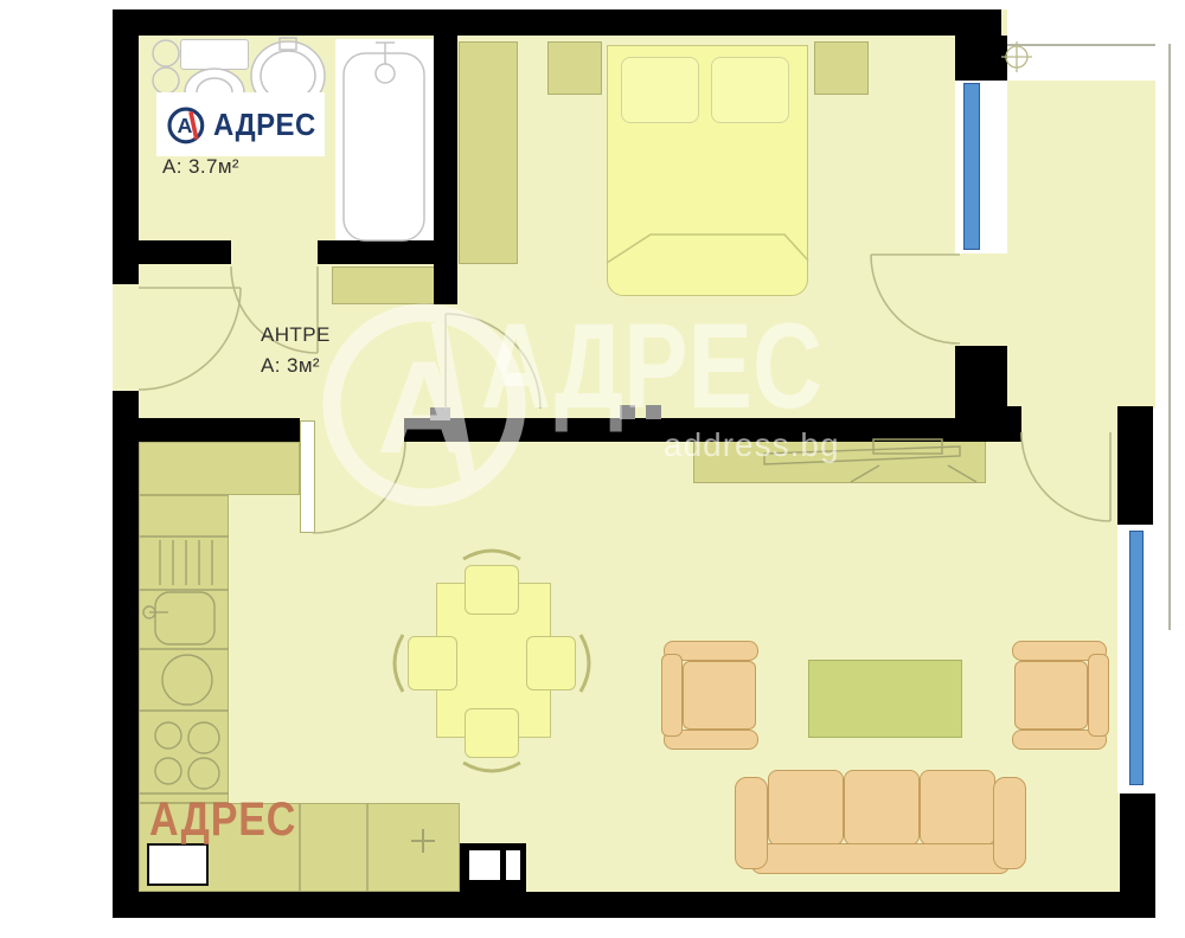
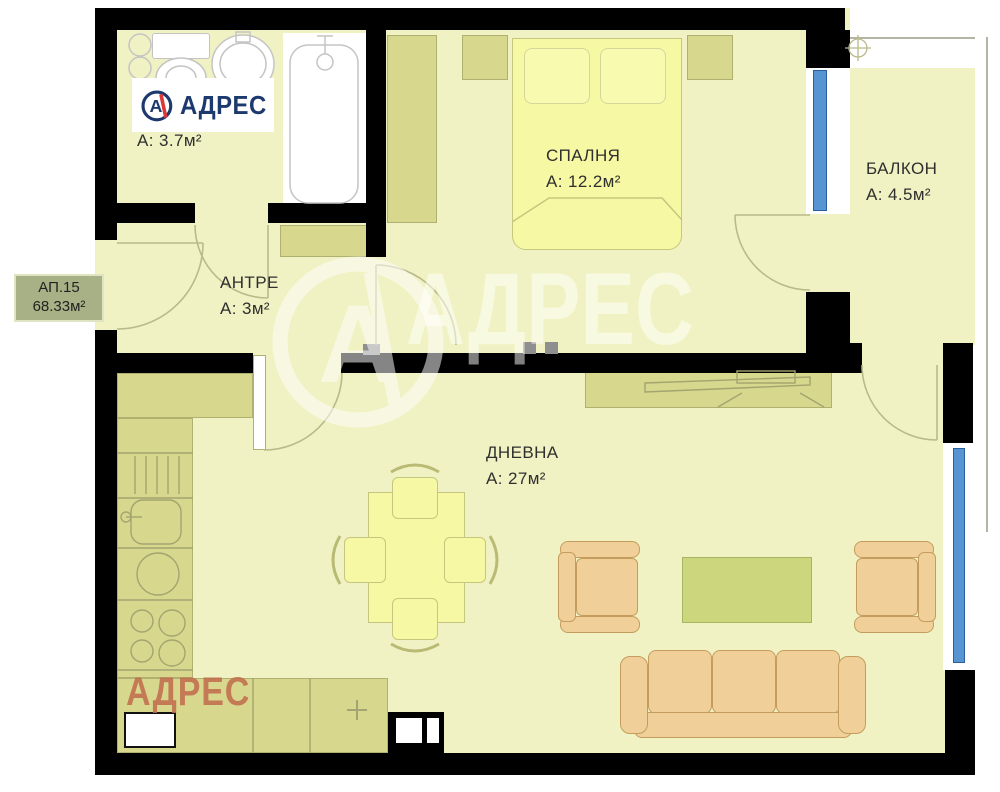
  А
  А: 3.7м²
+ СПАЛНЯ
+ А: 12.2м²
+ БАЛКОН
+ А: 4.5м²
  АНТРЕ
  А: 3м²
+ ДНЕВНА
+ А: 27м²
+ АП.15
+ 68.33м²
  А
  АДРЕС
  АДРЕС
- address.bg
  АДРЕС
